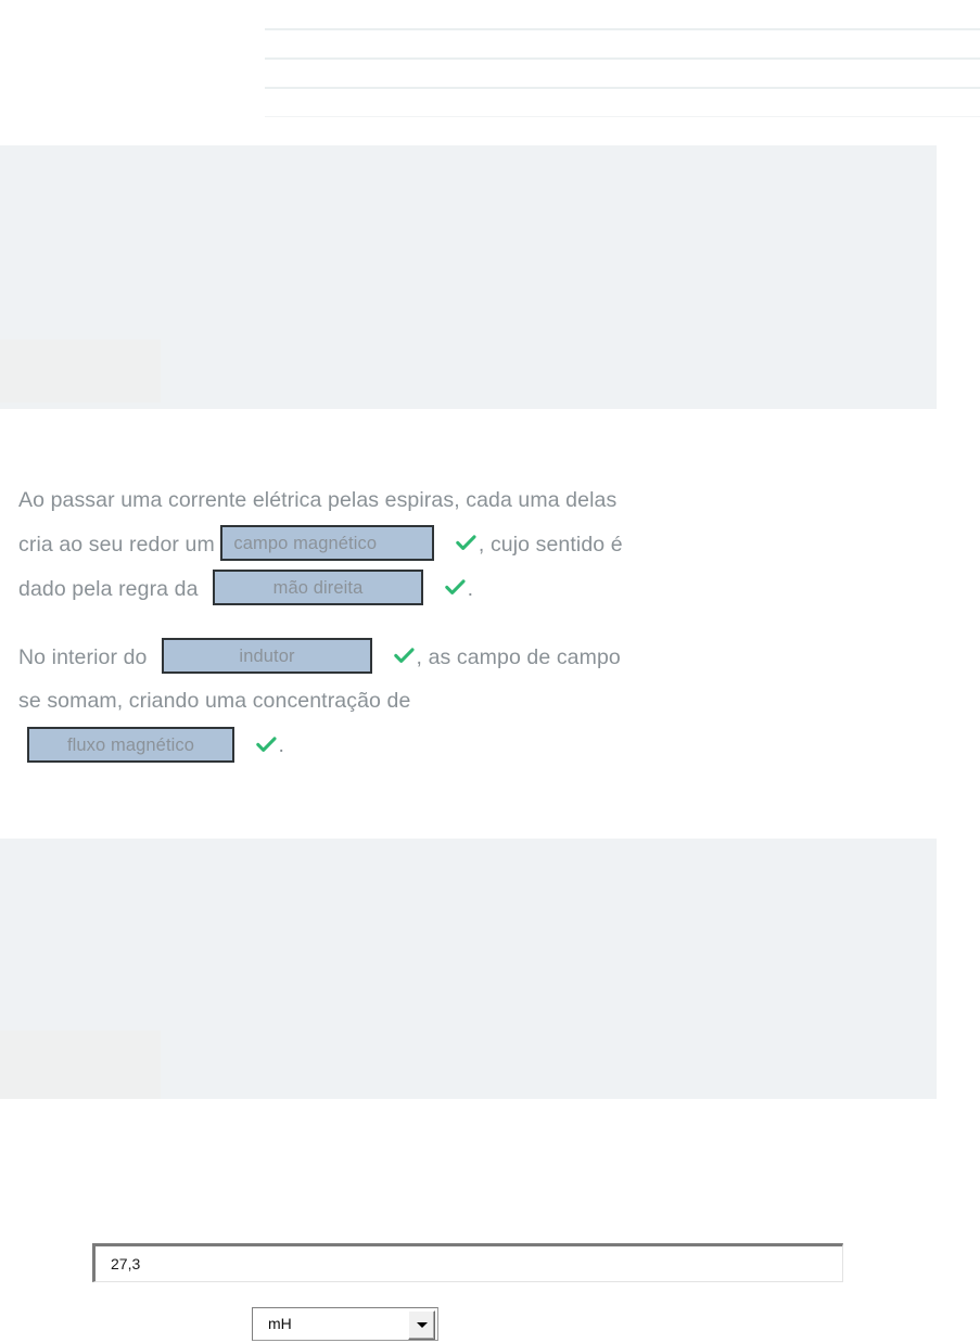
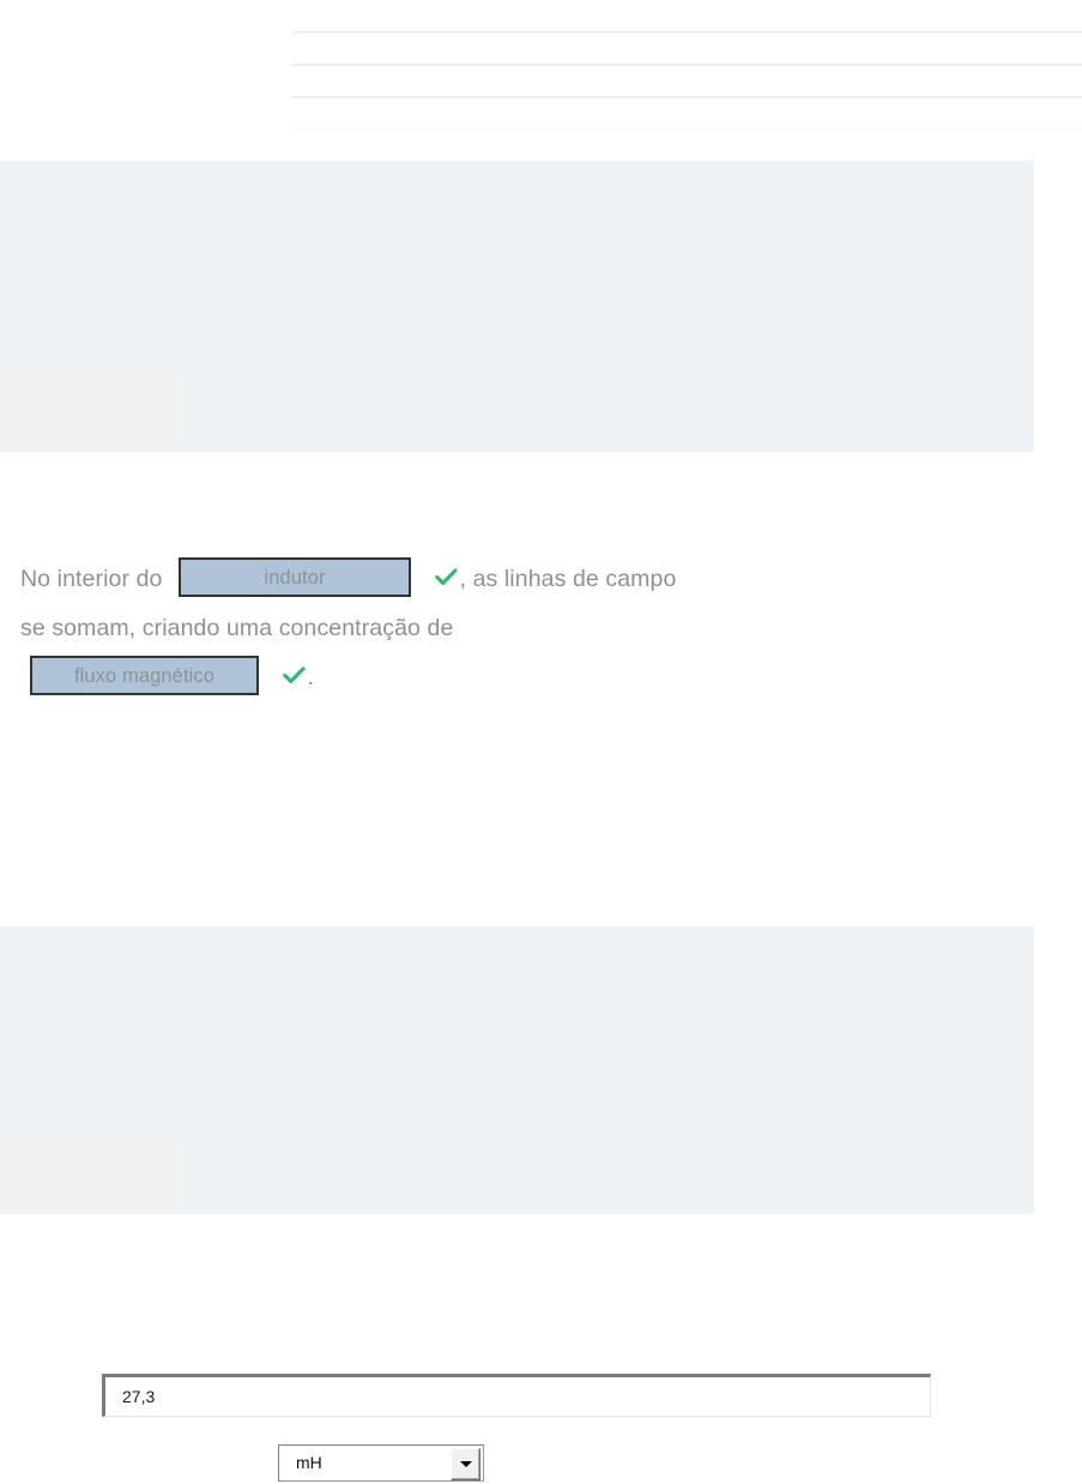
- Ao passar uma corrente elétrica pelas espiras, cada uma delas cria ao seu redor um campo magnético , cujo sentido é dado pela regra da mão direita .
- No interior do indutor , as campo de campo se somam, criando uma concentração de fluxo magnético .
+ No interior do indutor , as linhas de campo se somam, criando uma concentração de fluxo magnético .
  27,3
  mH
